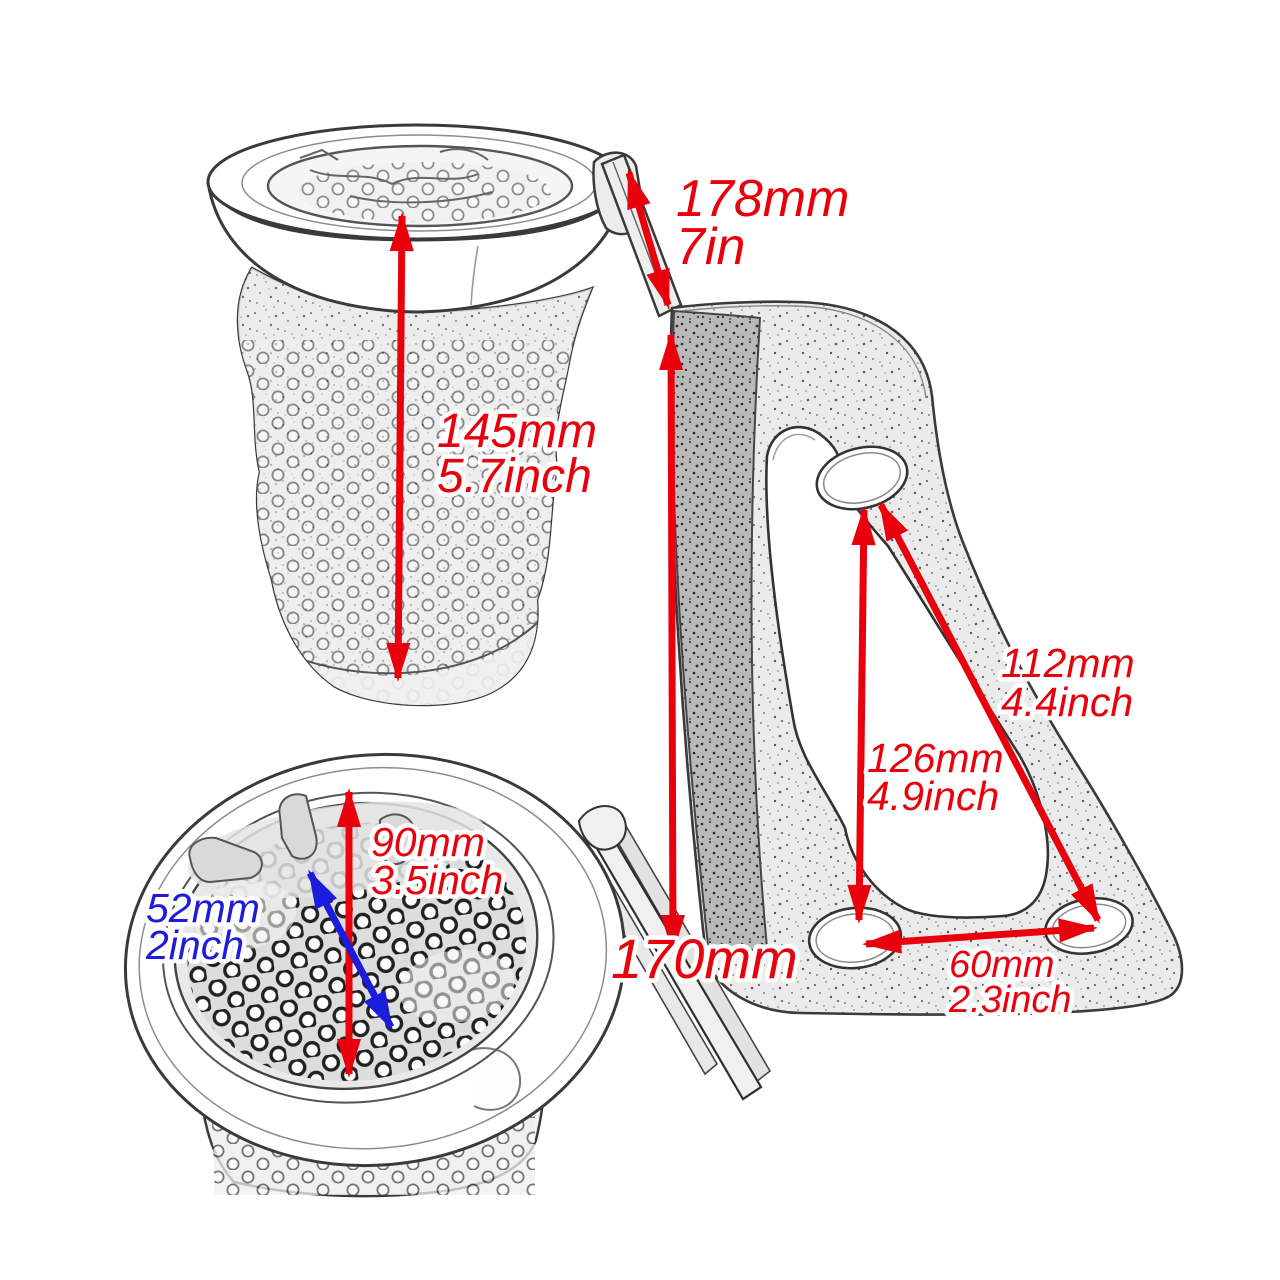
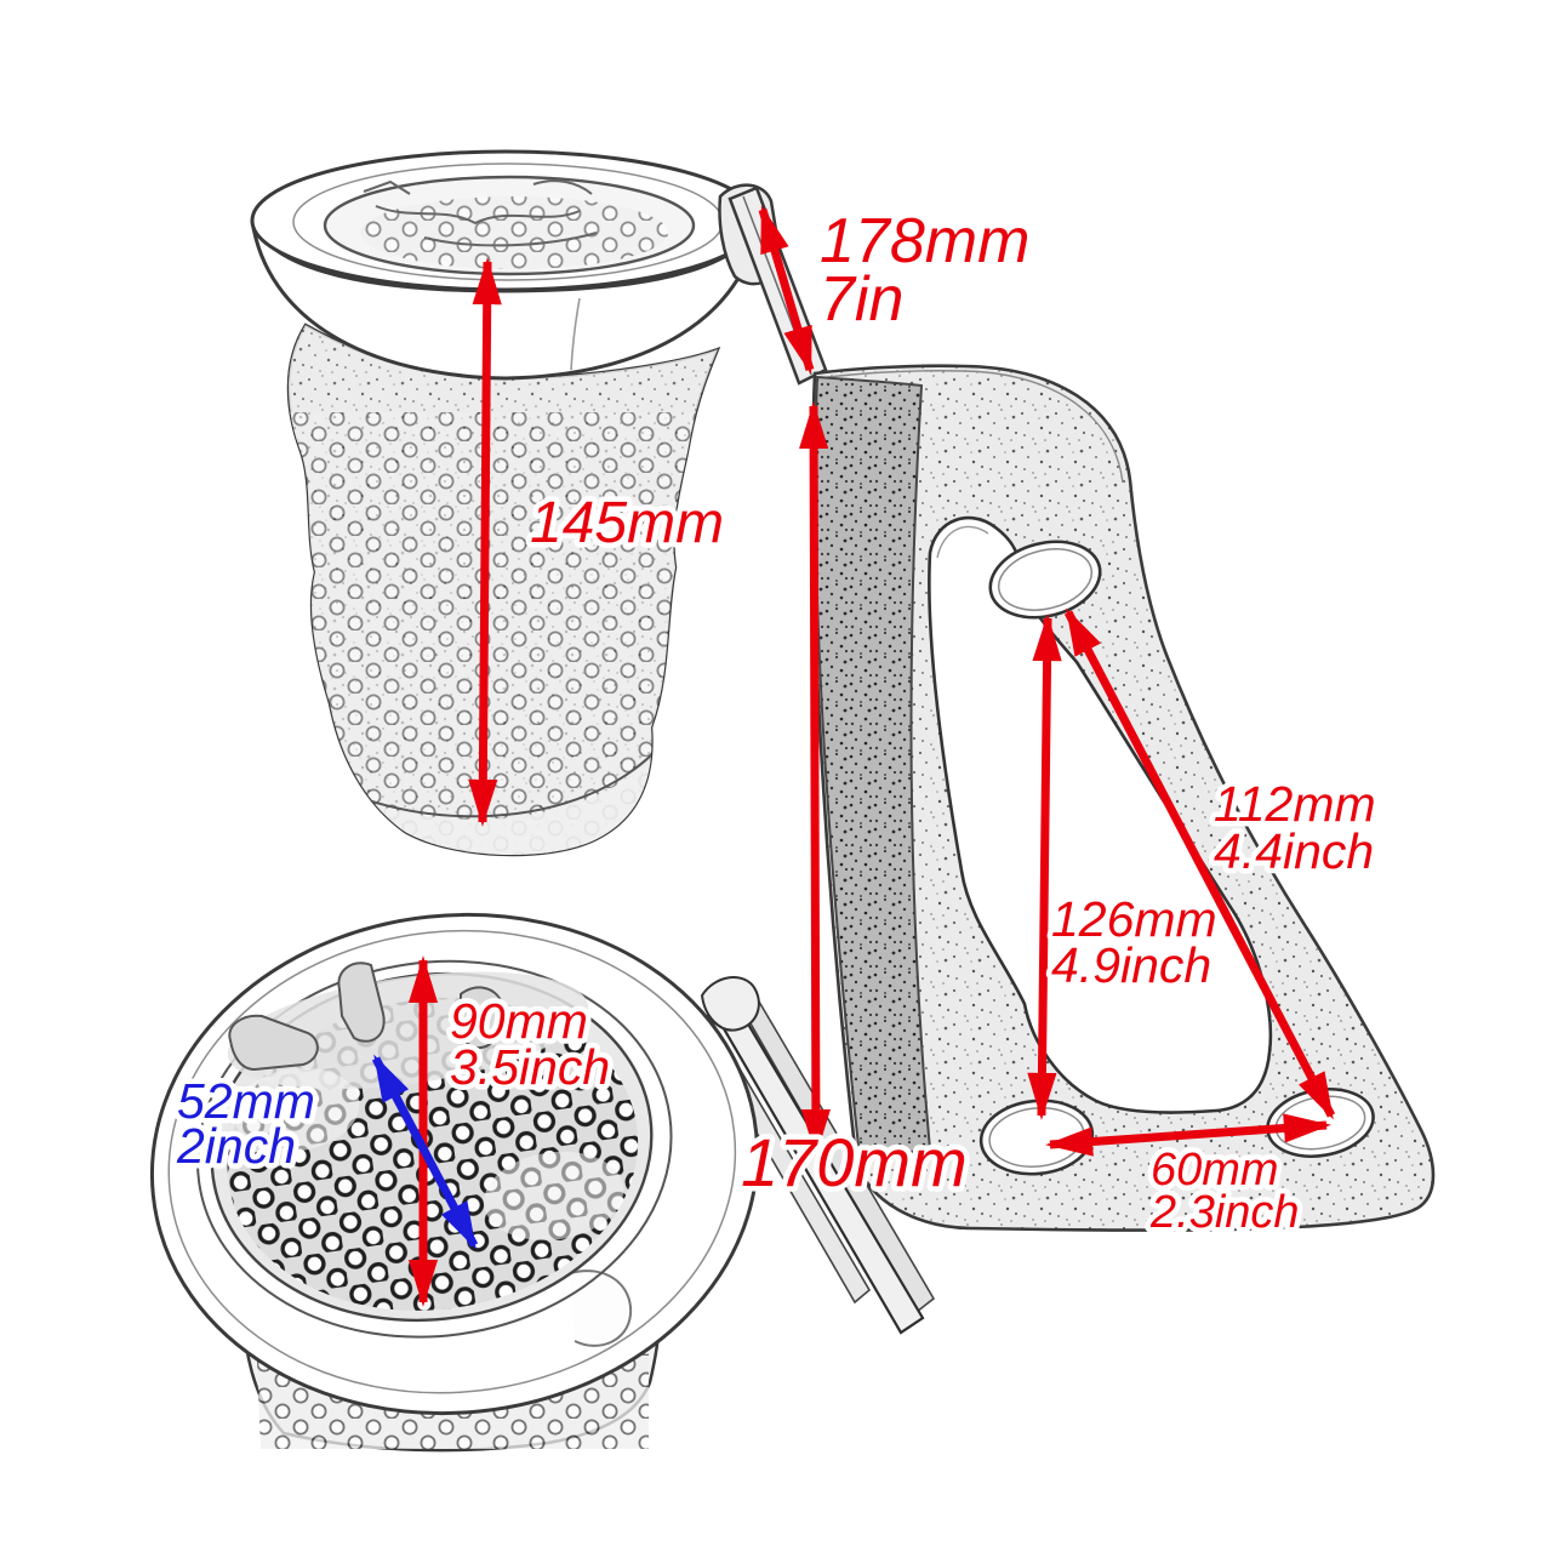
  178mm
  7in
  145mm
- 5.7inch
  112mm
  4.4inch
  126mm
  4.9inch
  170mm
  60mm
  2.3inch
  90mm
  3.5inch
  52mm
  2inch
